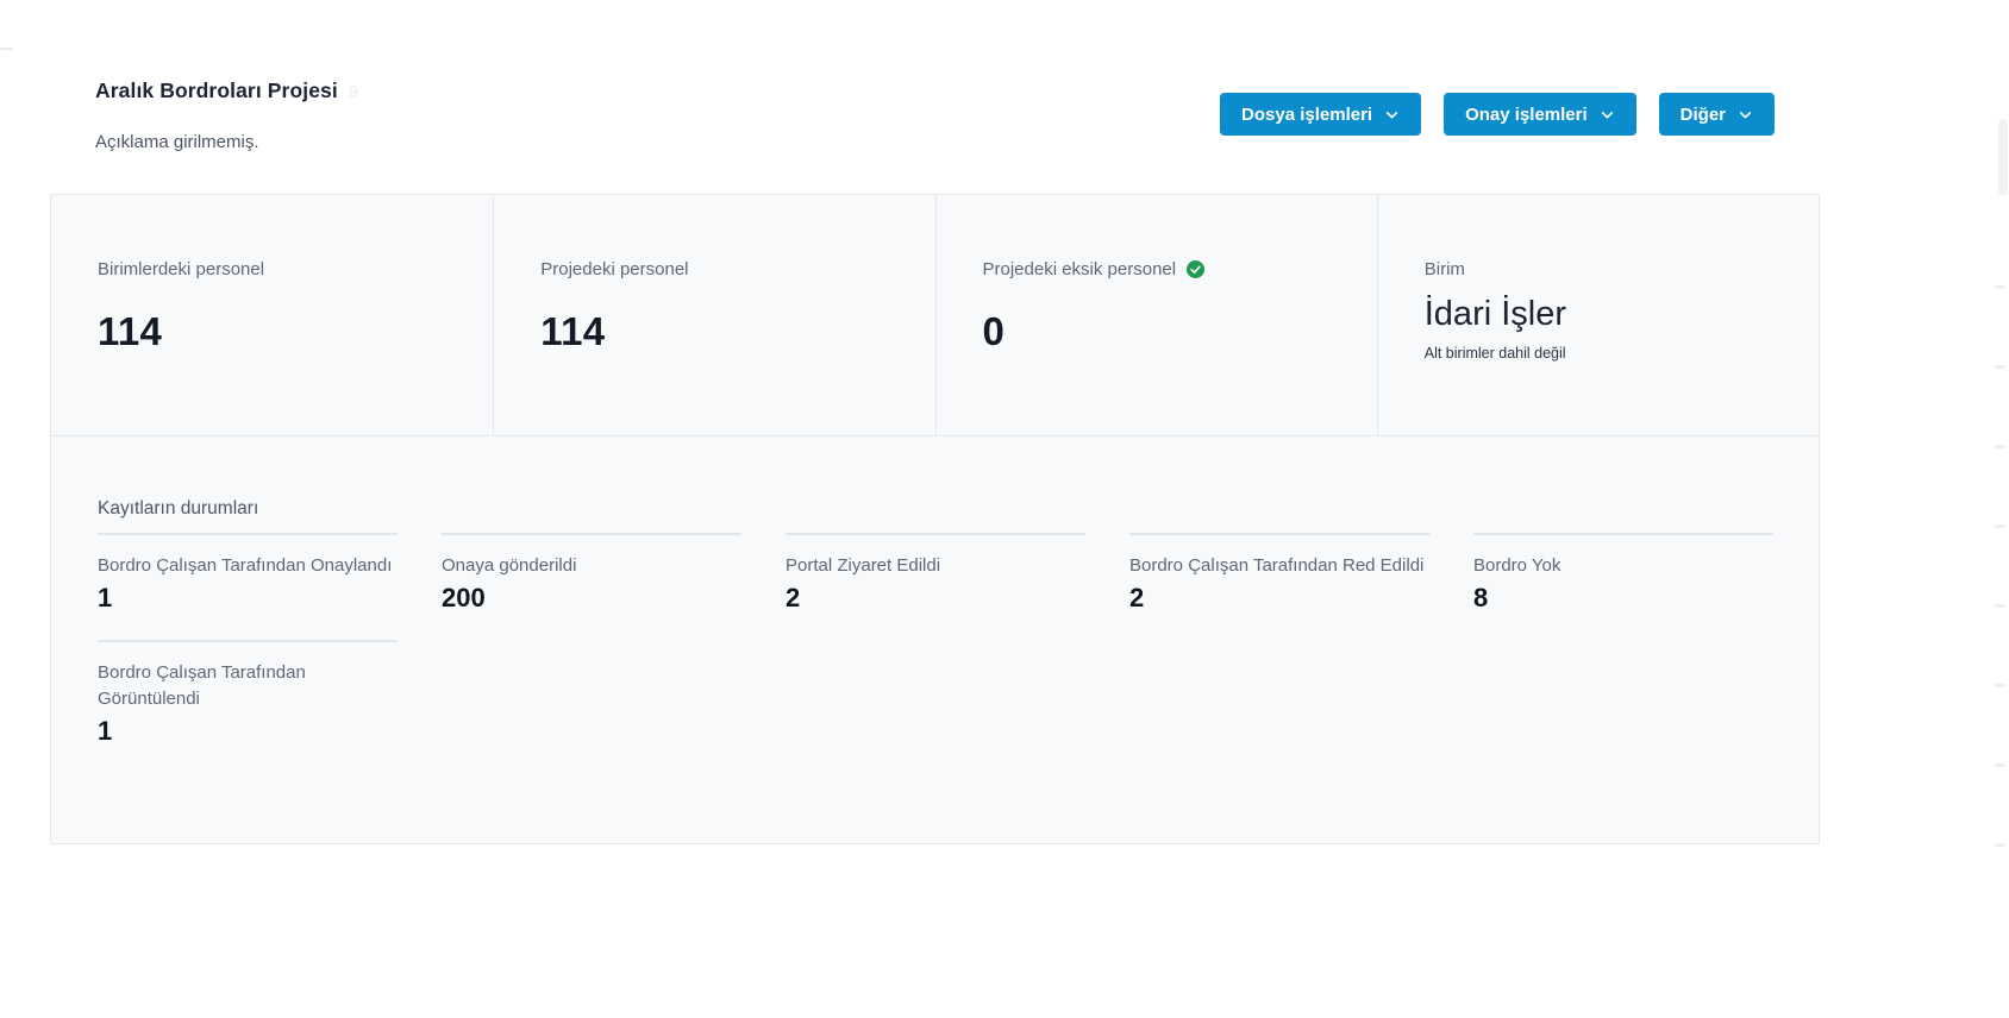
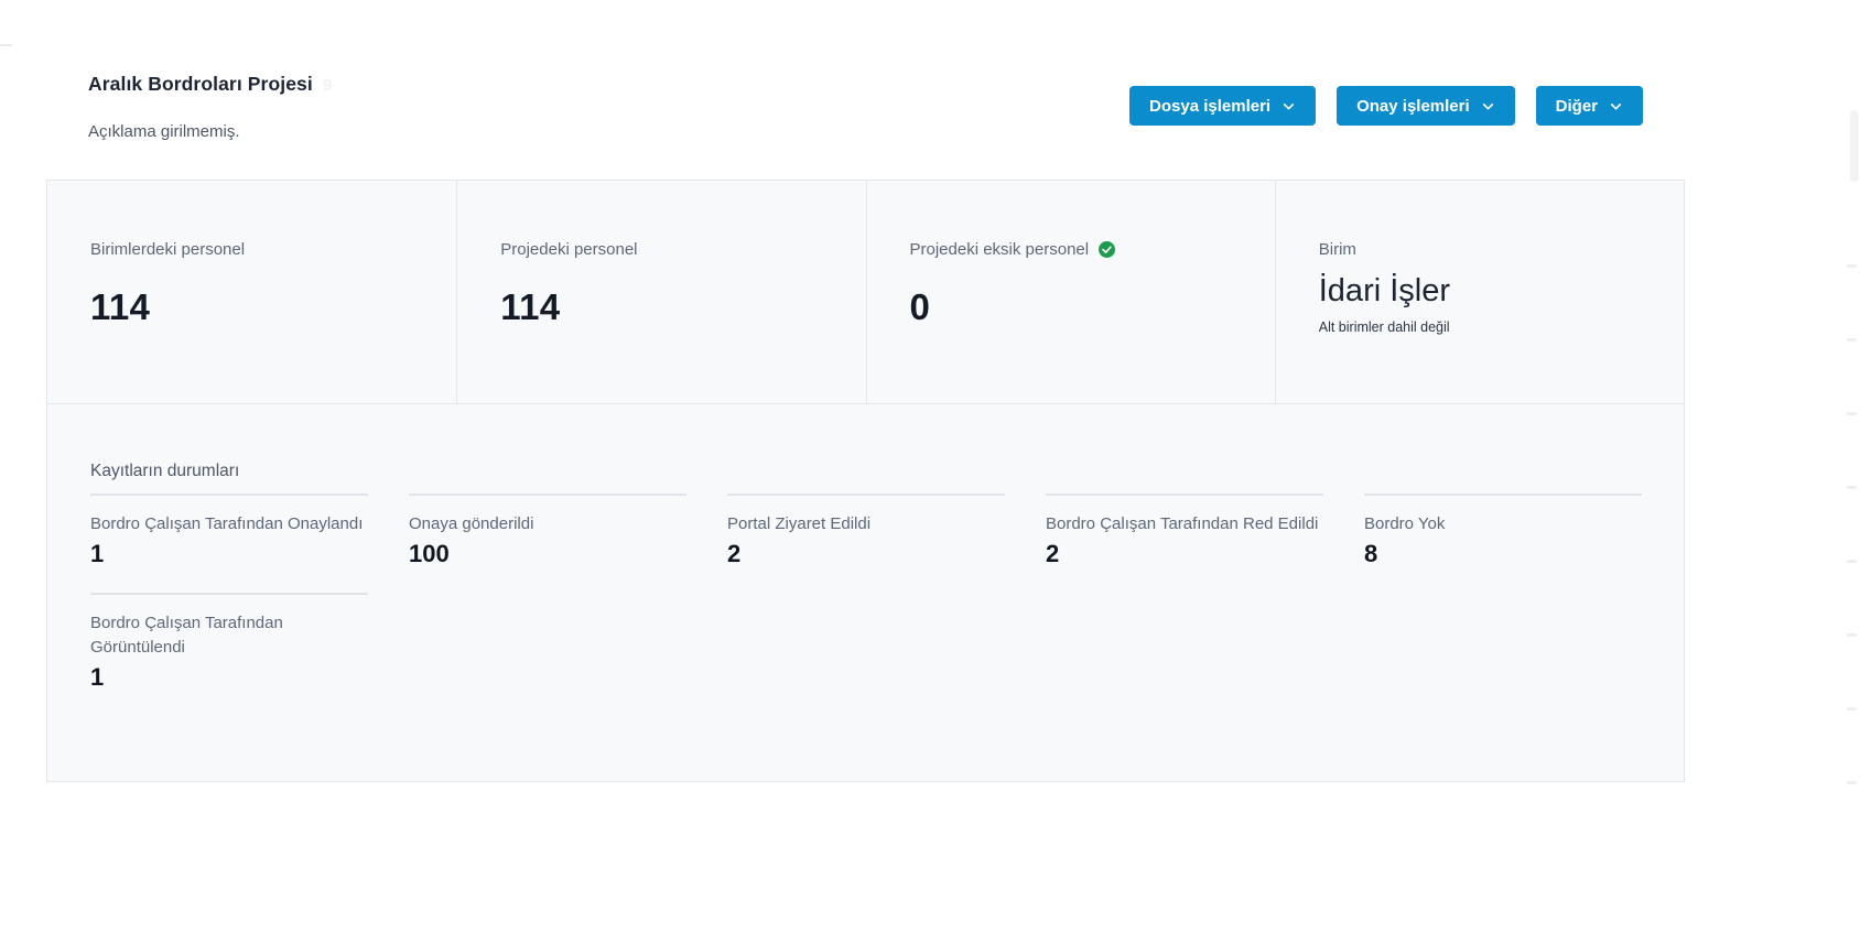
  Aralık Bordroları Projesi
  Açıklama girilmemiş.
  Dosya işlemleri
  Onay işlemleri
  Diğer
  Birimlerdeki personel
  114
  Projedeki personel
  114
  Projedeki eksik personel
  0
  Birim
  İdari İşler
  Alt birimler dahil değil
  Kayıtların durumları
  Bordro Çalışan Tarafından Onaylandı
  1
  Onaya gönderildi
- 200
+ 100
  Portal Ziyaret Edildi
  2
  Bordro Çalışan Tarafından Red Edildi
  2
  Bordro Yok
  8
  Bordro Çalışan Tarafından Görüntülendi
  1
